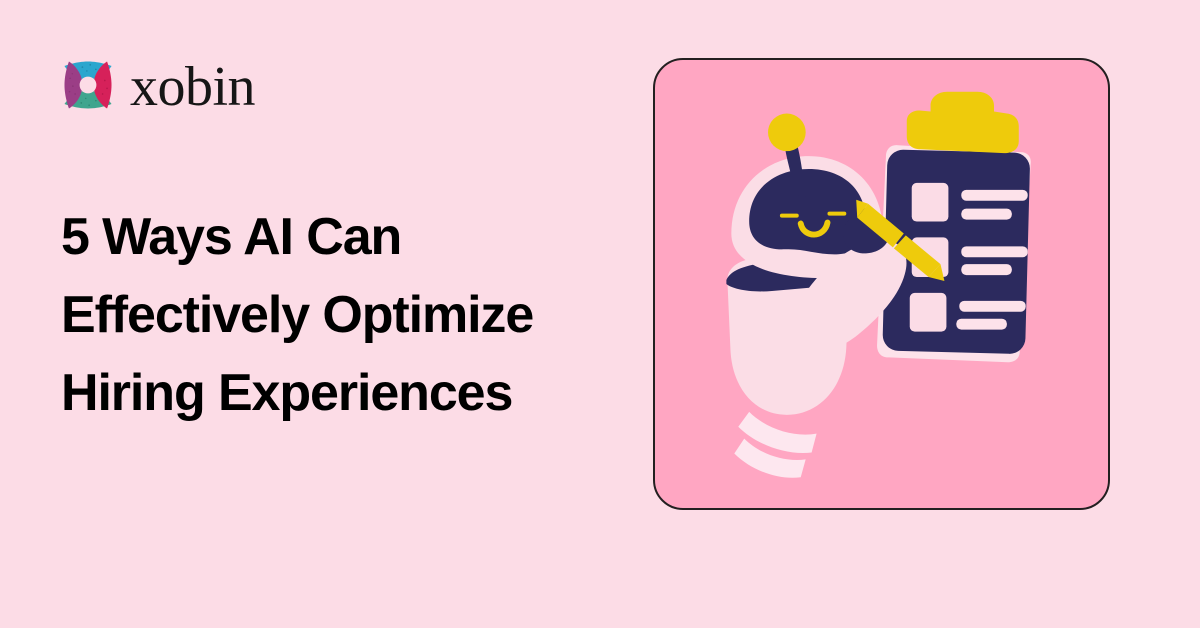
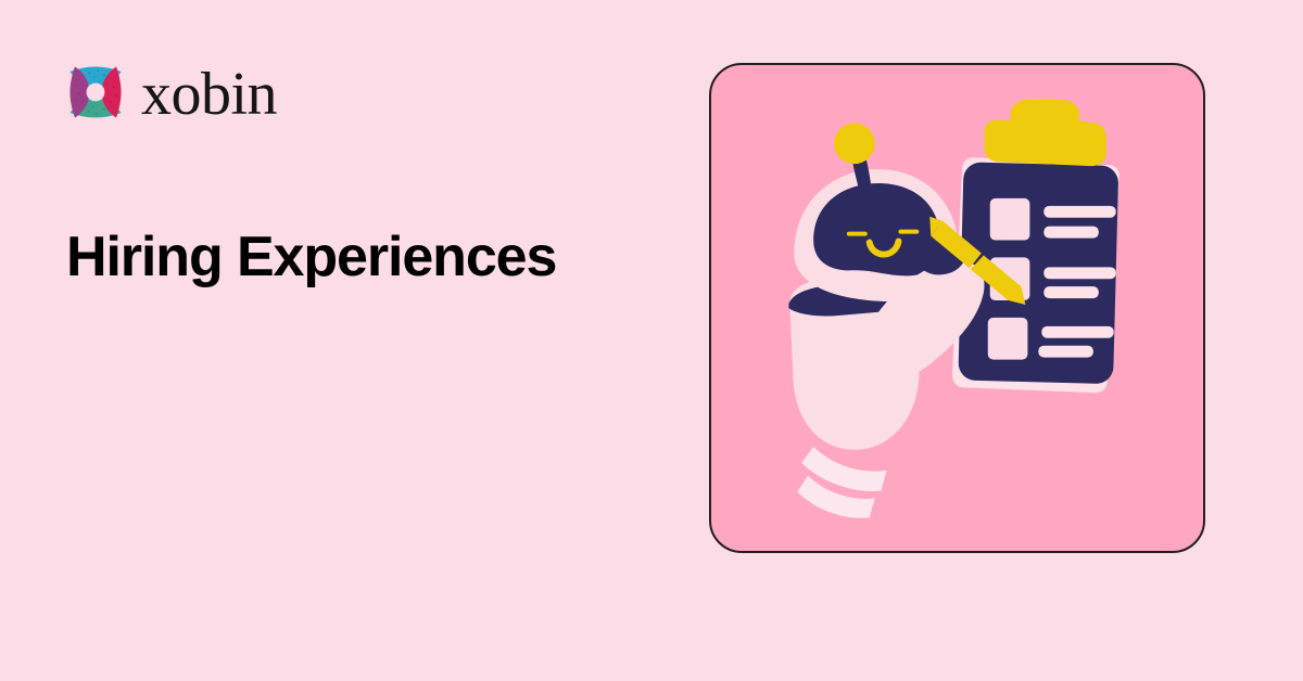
  xobin
- 5 Ways AI Can
- Effectively Optimize
  Hiring Experiences
